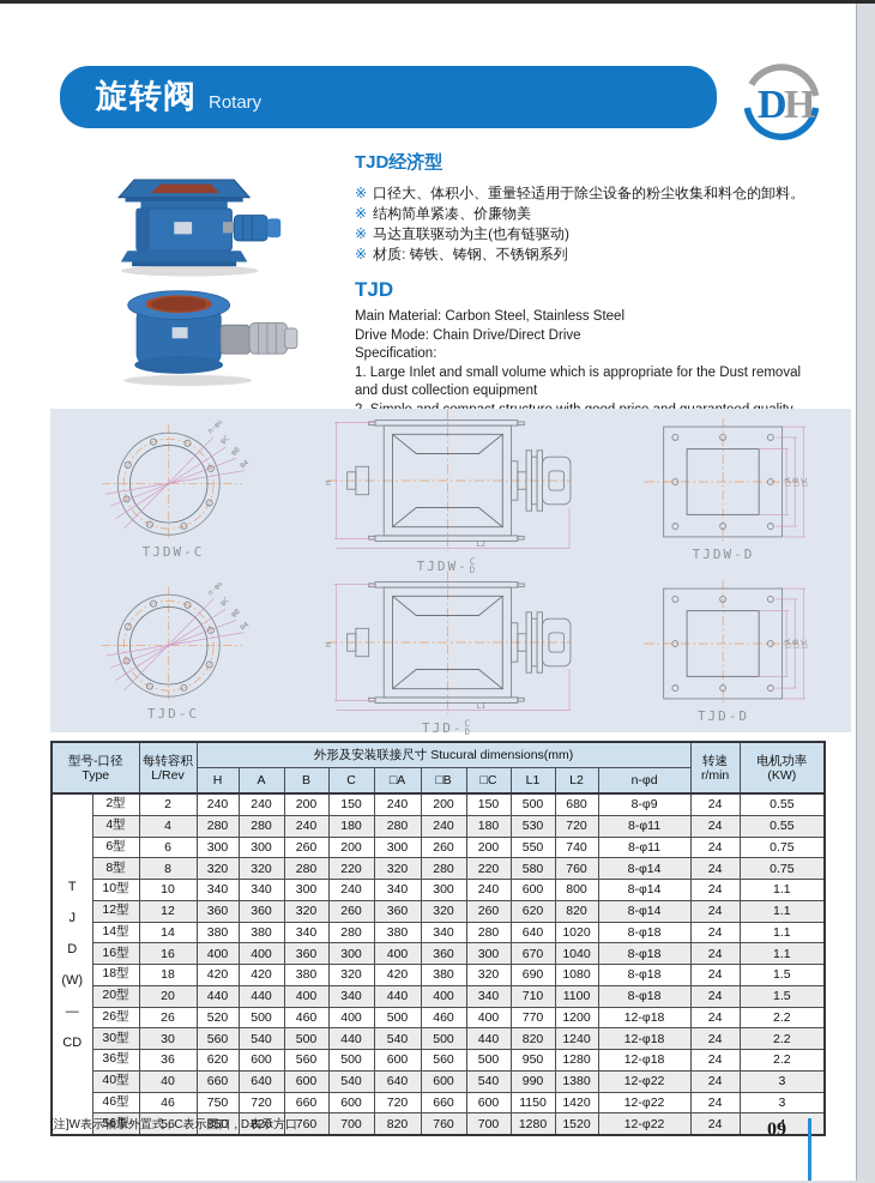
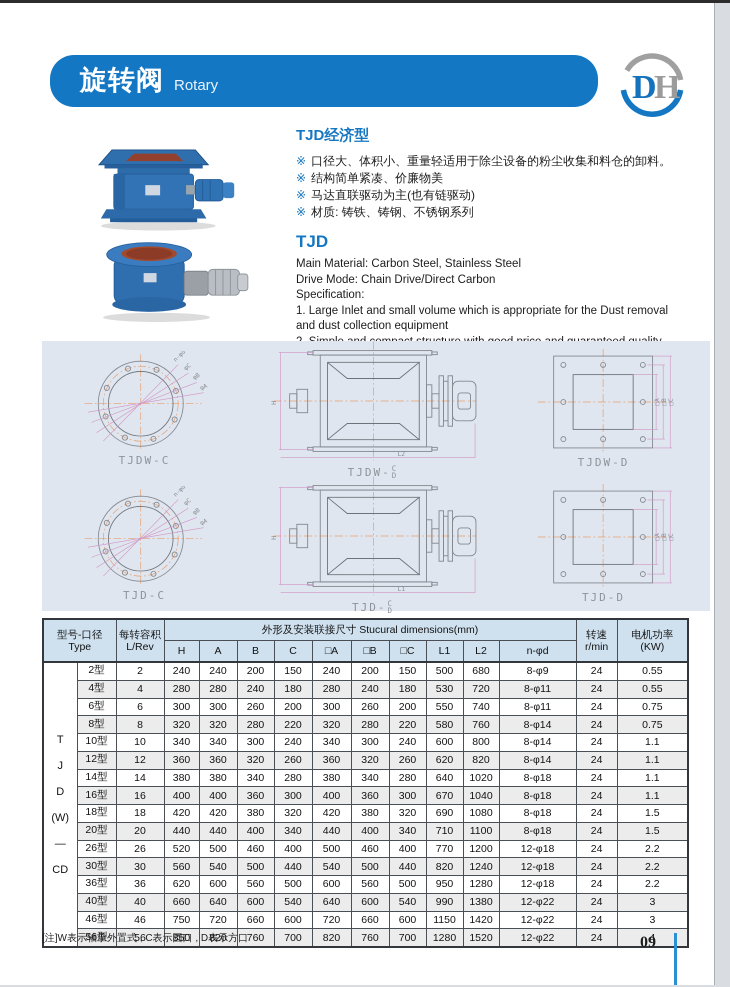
  旋转阀
  Rotary
  D
  H
  TJD经济型
  ※ 口径大、体积小、重量轻适用于除尘设备的粉尘收集和料仓的卸料。
  ※ 结构简单紧凑、价廉物美
  ※ 马达直联驱动为主(也有链驱动)
  ※ 材质: 铸铁、铸钢、不锈钢系列
  TJD
  Main Material: Carbon Steel, Stainless Steel
- Drive Mode: Chain Drive/Direct Drive
+ Drive Mode: Chain Drive/Direct Carbon
  Specification:
  1. Large Inlet and small volume which is appropriate for the Dust removal
  and dust collection equipment
  TJDW-C
  TJDW-
  C
  D
  TJDW-D
  TJD-C
  TJD-
  C
  D
  TJD-D
  型号-口径 Type	每转容积 L/Rev	外形及安装联接尺寸 Stucural dimensions(mm)	转速 r/min	电机功率 (KW)
  H	A	B	C	□A	□B	□C	L1	L2	n-φd
  T J D (W) — CD	2型	2	240	240	200	150	240	200	150	500	680	8-φ9	24	0.55
  4型	4	280	280	240	180	280	240	180	530	720	8-φ11	24	0.55
  6型	6	300	300	260	200	300	260	200	550	740	8-φ11	24	0.75
  8型	8	320	320	280	220	320	280	220	580	760	8-φ14	24	0.75
  10型	10	340	340	300	240	340	300	240	600	800	8-φ14	24	1.1
  12型	12	360	360	320	260	360	320	260	620	820	8-φ14	24	1.1
  14型	14	380	380	340	280	380	340	280	640	1020	8-φ18	24	1.1
  16型	16	400	400	360	300	400	360	300	670	1040	8-φ18	24	1.1
  18型	18	420	420	380	320	420	380	320	690	1080	8-φ18	24	1.5
  20型	20	440	440	400	340	440	400	340	710	1100	8-φ18	24	1.5
  26型	26	520	500	460	400	500	460	400	770	1200	12-φ18	24	2.2
  30型	30	560	540	500	440	540	500	440	820	1240	12-φ18	24	2.2
  36型	36	620	600	560	500	600	560	500	950	1280	12-φ18	24	2.2
  40型	40	660	640	600	540	640	600	540	990	1380	12-φ22	24	3
  46型	46	750	720	660	600	720	660	600	1150	1420	12-φ22	24	3
  56型	56	850	820	760	700	820	760	700	1280	1520	12-φ22	24	4
  [注]W表示轴承外置式 , C表示圆口 , D表示方口
  09
